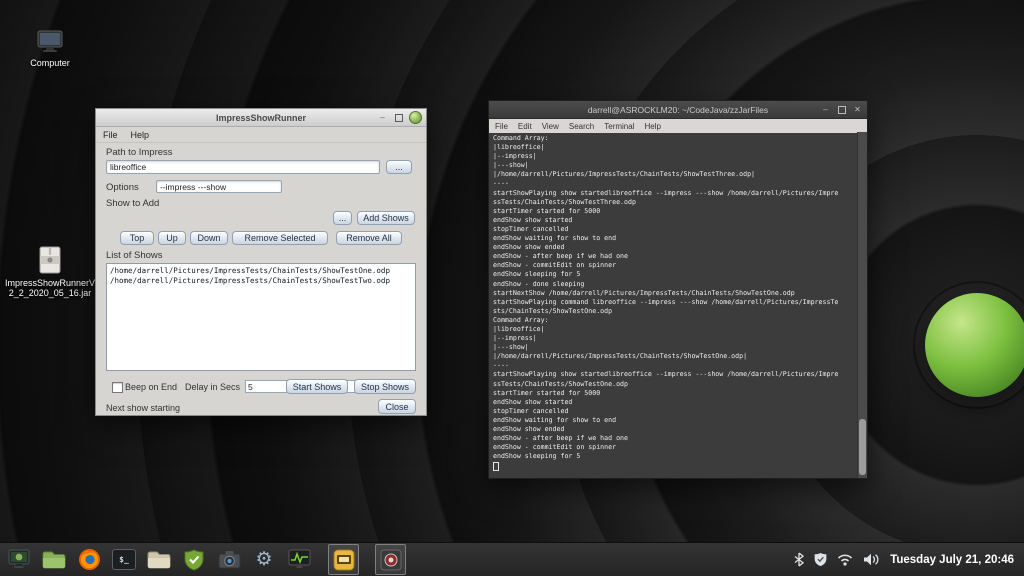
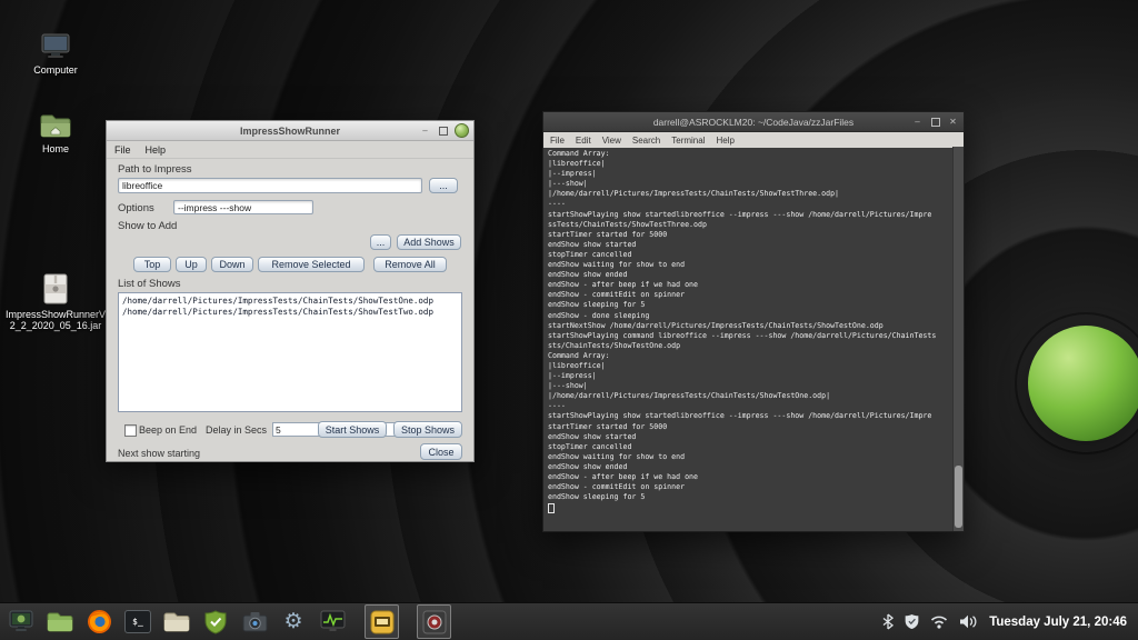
  Computer
+ Home
  ImpressShowRunnerV
  2_2_2020_05_16.jar
  ImpressShowRunner
  –
  File
  Help
  Path to Impress
  libreoffice
  ...
  Options
  --impress ---show
  Show to Add
  ...
  Add Shows
  Top
  Up
  Down
  Remove Selected
  Remove All
  List of Shows
  /home/darrell/Pictures/ImpressTests/ChainTests/ShowTestOne.odp
  /home/darrell/Pictures/ImpressTests/ChainTests/ShowTestTwo.odp
  Beep on End
  Delay in Secs
  5
  Start Shows
  Stop Shows
  Next show starting
  Close
  darrell@ASROCKLM20: ~/CodeJava/zzJarFiles
  –
  ✕
  File
  Edit
  View
  Search
  Terminal
  Help
  Command Array:
  |libreoffice|
  |--impress|
  |---show|
  |/home/darrell/Pictures/ImpressTests/ChainTests/ShowTestThree.odp|
  ----
  startShowPlaying show startedlibreoffice --impress ---show /home/darrell/Pictures/Impre
  ssTests/ChainTests/ShowTestThree.odp
  startTimer started for 5000
  endShow show started
  stopTimer cancelled
  endShow waiting for show to end
  endShow show ended
  endShow - after beep if we had one
  endShow - commitEdit on spinner
  endShow sleeping for 5
  endShow - done sleeping
  startNextShow /home/darrell/Pictures/ImpressTests/ChainTests/ShowTestOne.odp
- startShowPlaying command libreoffice --impress ---show /home/darrell/Pictures/ImpressTe
+ startShowPlaying command libreoffice --impress ---show /home/darrell/Pictures/ChainTests
  sts/ChainTests/ShowTestOne.odp
  Command Array:
  |libreoffice|
  |--impress|
  |---show|
  |/home/darrell/Pictures/ImpressTests/ChainTests/ShowTestOne.odp|
  ----
  startShowPlaying show startedlibreoffice --impress ---show /home/darrell/Pictures/Impre
- ssTests/ChainTests/ShowTestOne.odp
  startTimer started for 5000
  endShow show started
  stopTimer cancelled
  endShow waiting for show to end
  endShow show ended
  endShow - after beep if we had one
  endShow - commitEdit on spinner
  endShow sleeping for 5
  $_
  ⚙
  Tuesday July 21, 20:46
